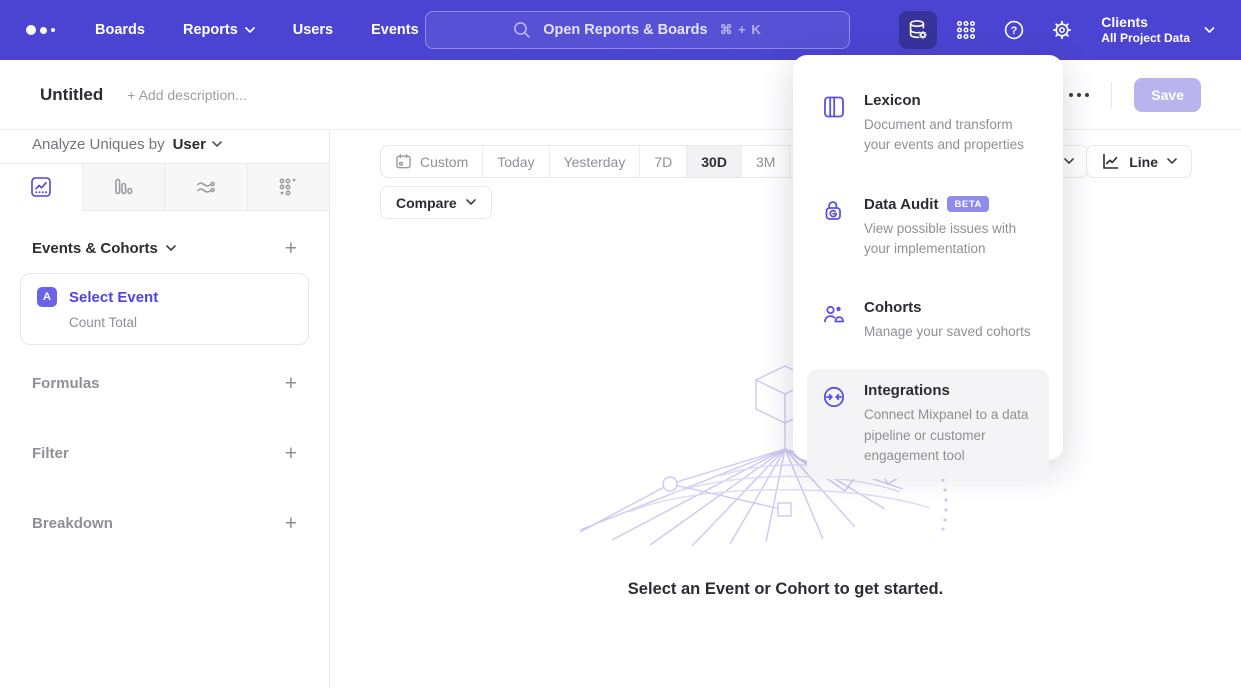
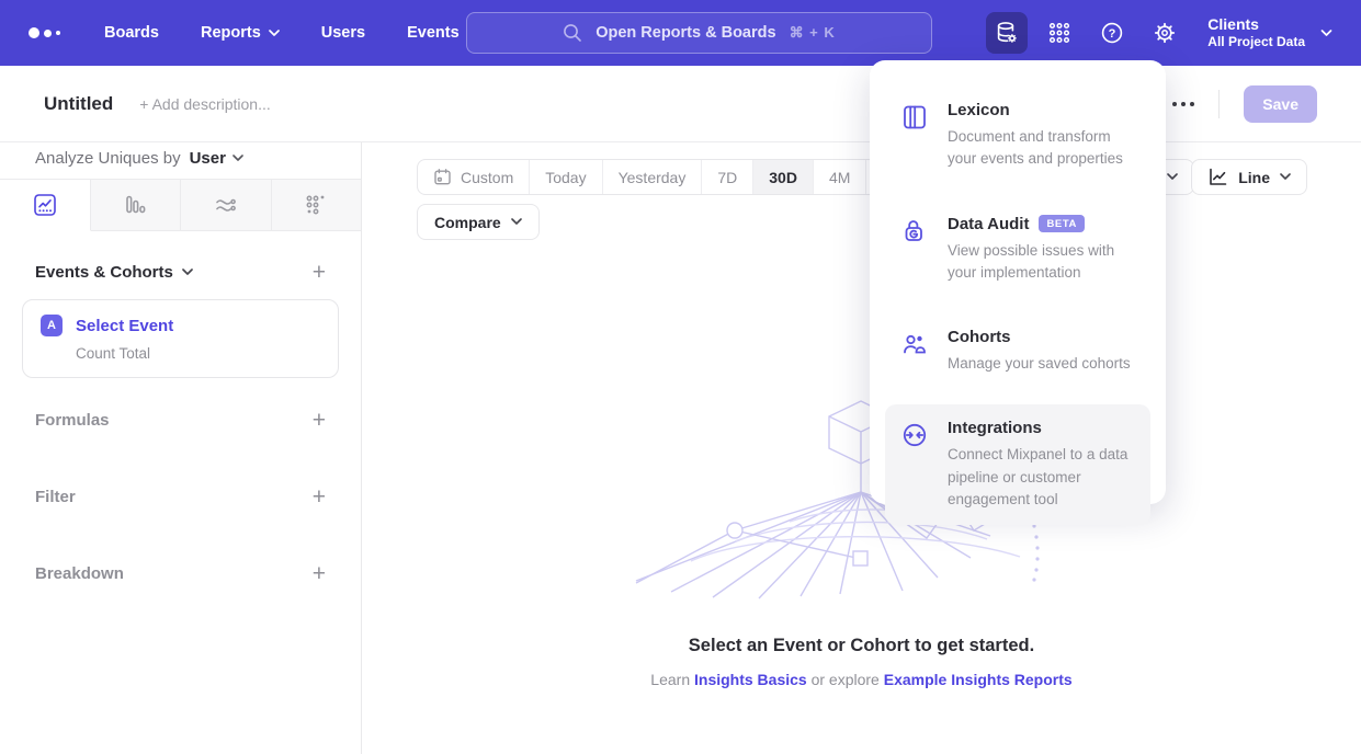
  Boards
  Reports
  Users
  Events
  Open Reports & Boards
  ⌘ + K
  ?
  Clients
  All Project Data
  Untitled
  + Add description...
  Save
  Analyze Uniques by
  User
  Events & Cohorts
  +
  A
  Select Event
  Count Total
  Formulas
  +
  Filter
  +
  Breakdown
  +
  Custom
  Today
  Yesterday
  7D
  30D
- 3M
+ 4M
  Compare
  Line
  Select an Event or Cohort to get started.
+ Learn Insights Basics or explore Example Insights Reports
  Lexicon
  Document and transform your events and properties
  Data Audit
  BETA
  View possible issues with your implementation
  Cohorts
  Manage your saved cohorts
  Integrations
  Connect Mixpanel to a data pipeline or customer engagement tool
